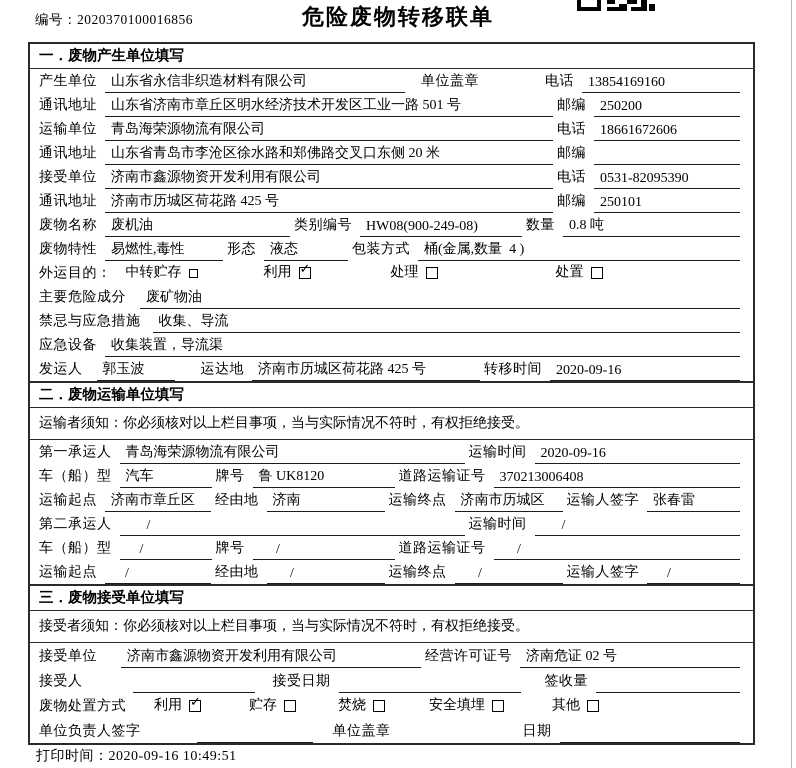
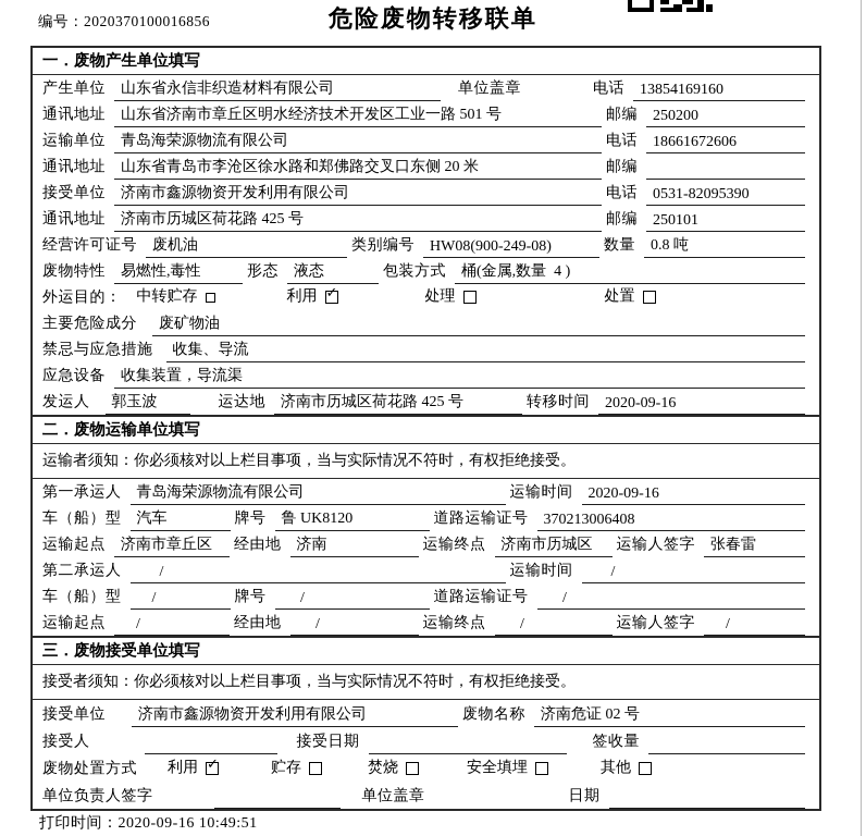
  编号：2020370100016856
  危险废物转移联单
  一．废物产生单位填写
  产生单位
  山东省永信非织造材料有限公司
  单位盖章
  电话
  13854169160
  通讯地址
  山东省济南市章丘区明水经济技术开发区工业一路 501 号
  邮编
  250200
  运输单位
  青岛海荣源物流有限公司
  电话
  18661672606
  通讯地址
  山东省青岛市李沧区徐水路和郑佛路交叉口东侧 20 米
  邮编
  接受单位
  济南市鑫源物资开发利用有限公司
  电话
  0531-82095390
  通讯地址
  济南市历城区荷花路 425 号
  邮编
  250101
- 废物名称
+ 经营许可证号
  废机油
  类别编号
  HW08(900-249-08)
  数量
  0.8 吨
  废物特性
  易燃性,毒性
  形态
  液态
  包装方式
  桶(金属,数量 4 )
  外运目的：
  中转贮存
  利用
  ✓
  处理
  处置
  主要危险成分
  废矿物油
  禁忌与应急措施
  收集、导流
  应急设备
  收集装置，导流渠
  发运人
  郭玉波
  运达地
  济南市历城区荷花路 425 号
  转移时间
  2020-09-16
  二．废物运输单位填写
  运输者须知：你必须核对以上栏目事项，当与实际情况不符时，有权拒绝接受。
  第一承运人
  青岛海荣源物流有限公司
  运输时间
  2020-09-16
  车（船）型
  汽车
  牌号
  鲁 UK8120
  道路运输证号
  370213006408
  运输起点
  济南市章丘区
  经由地
  济南
  运输终点
  济南市历城区
  运输人签字
  张春雷
  第二承运人
  /
  运输时间
  /
  车（船）型
  /
  牌号
  /
  道路运输证号
  /
  运输起点
  /
  经由地
  /
  运输终点
  /
  运输人签字
  /
  三．废物接受单位填写
  接受者须知：你必须核对以上栏目事项，当与实际情况不符时，有权拒绝接受。
  接受单位
  济南市鑫源物资开发利用有限公司
- 经营许可证号
+ 废物名称
  济南危证 02 号
  接受人
  接受日期
  签收量
  废物处置方式
  利用
  ✓
  贮存
  焚烧
  安全填埋
  其他
  单位负责人签字
  单位盖章
  日期
  打印时间：2020-09-16 10:49:51
